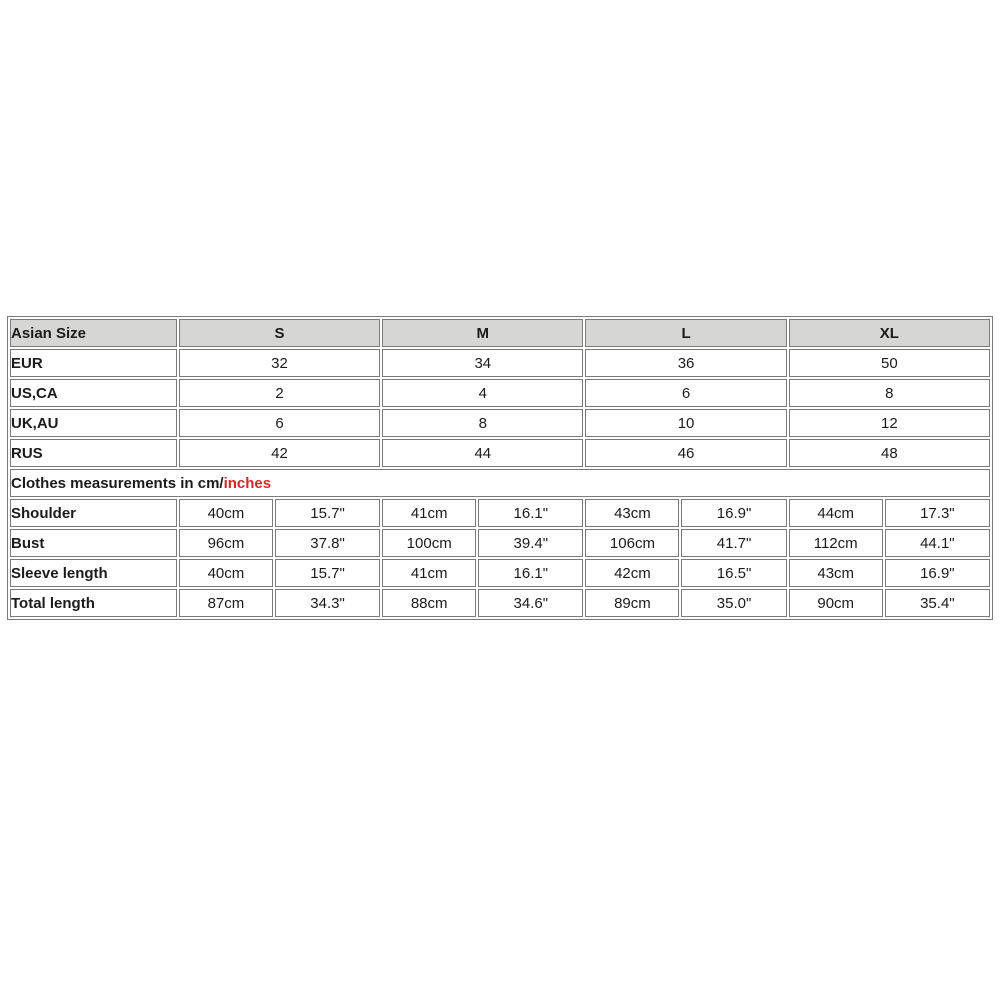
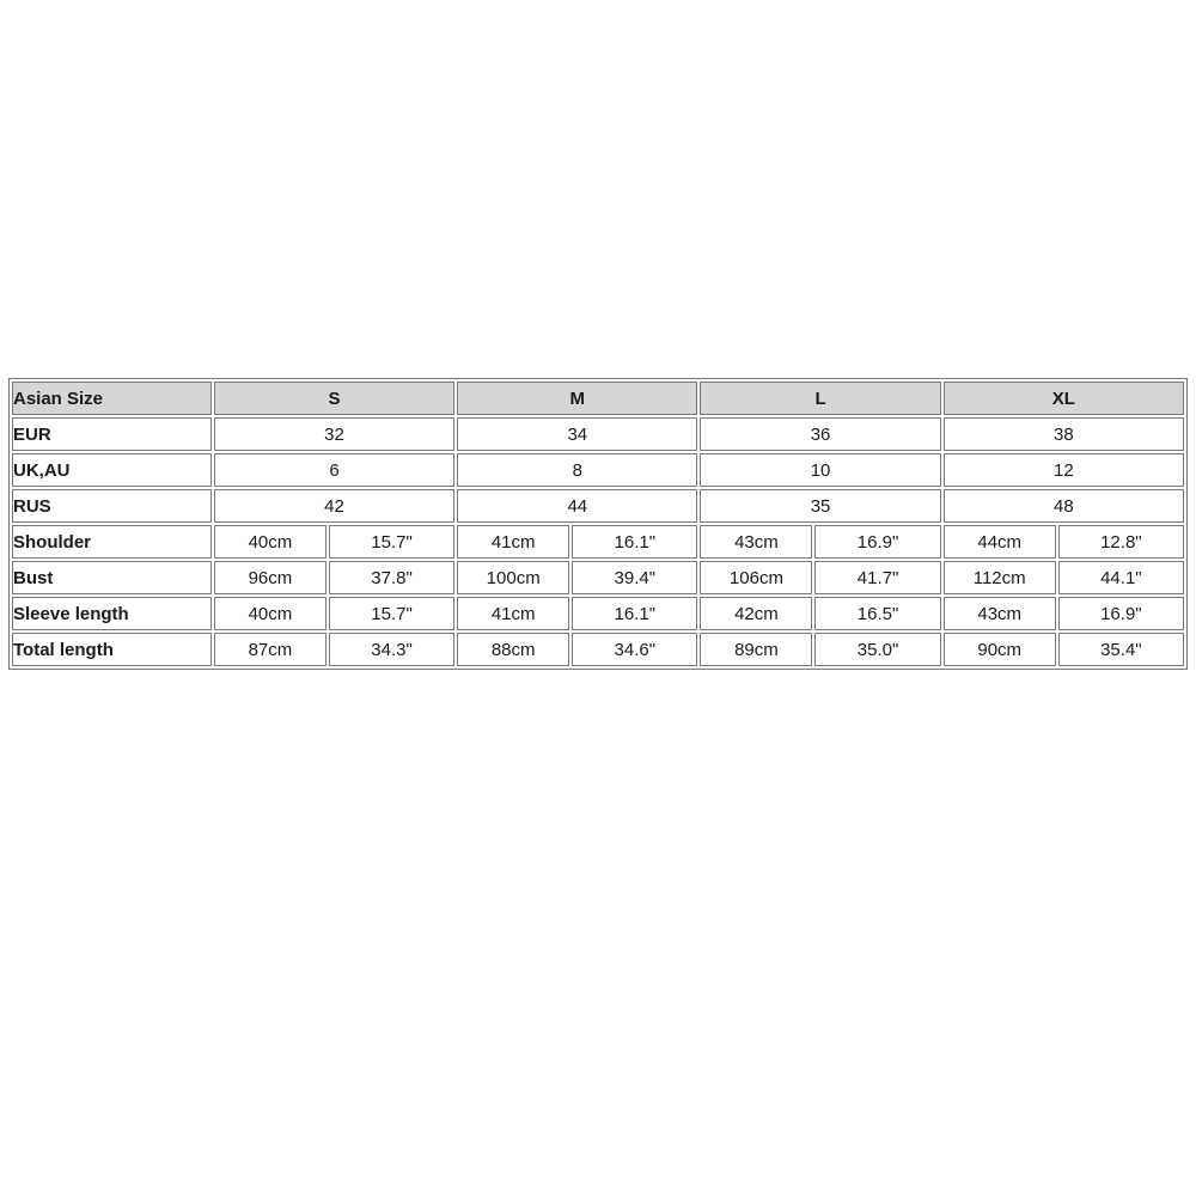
  Asian Size	S	M	L	XL
- EUR	32	34	36	50
+ EUR	32	34	36	38
- US,CA	2	4	6	8
  UK,AU	6	8	10	12
- RUS	42	44	46	48
+ RUS	42	44	35	48
- Clothes measurements in cm/inches
- Shoulder	40cm	15.7"	41cm	16.1"	43cm	16.9"	44cm	17.3"
+ Shoulder	40cm	15.7"	41cm	16.1"	43cm	16.9"	44cm	12.8"
  Bust	96cm	37.8"	100cm	39.4"	106cm	41.7"	112cm	44.1"
  Sleeve length	40cm	15.7"	41cm	16.1"	42cm	16.5"	43cm	16.9"
  Total length	87cm	34.3"	88cm	34.6"	89cm	35.0"	90cm	35.4"
